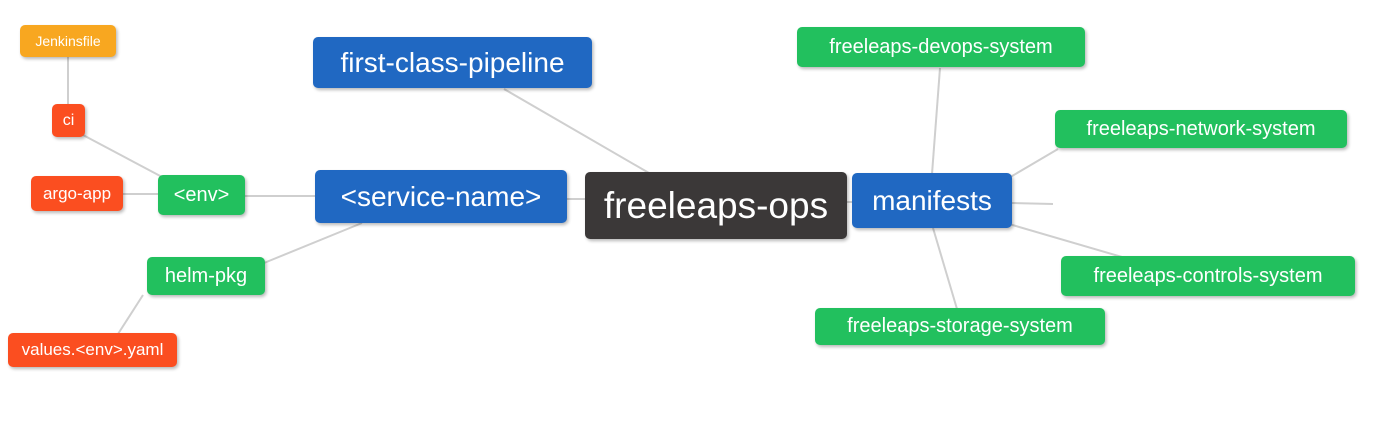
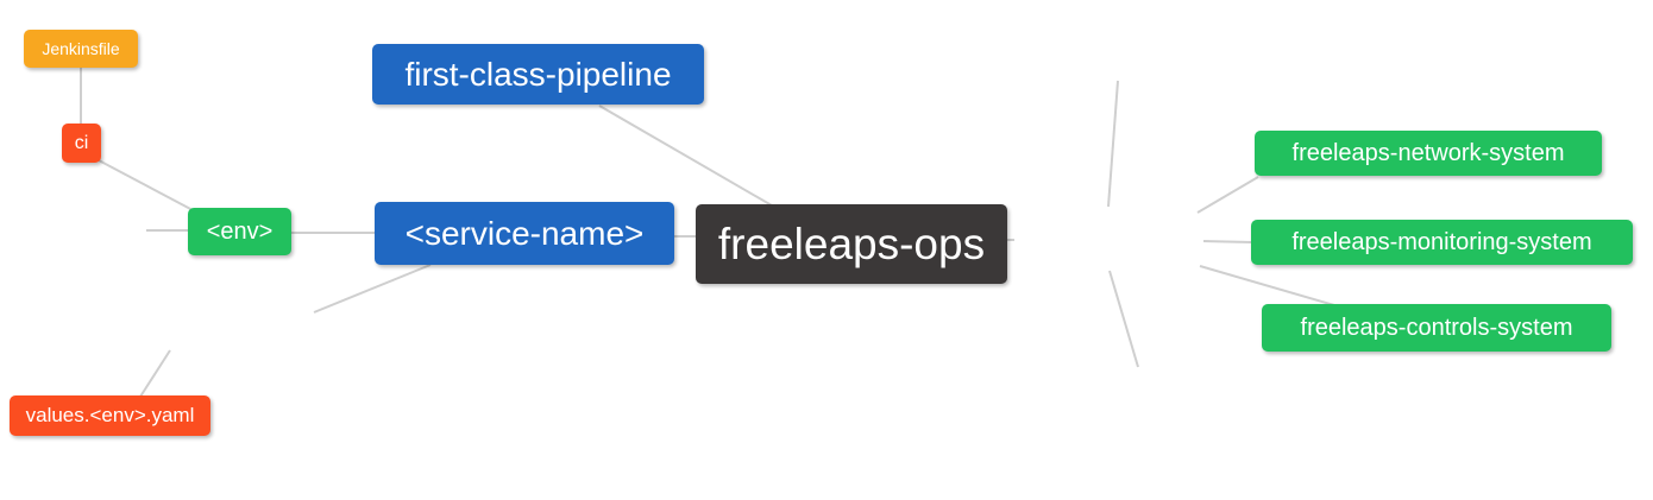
  Jenkinsfile
  ci
- argo-app
  <env>
  <service-name>
  first-class-pipeline
  freeleaps-ops
- manifests
- freeleaps-devops-system
  freeleaps-network-system
+ freeleaps-monitoring-system
  freeleaps-controls-system
- freeleaps-storage-system
- helm-pkg
  values.<env>.yaml
